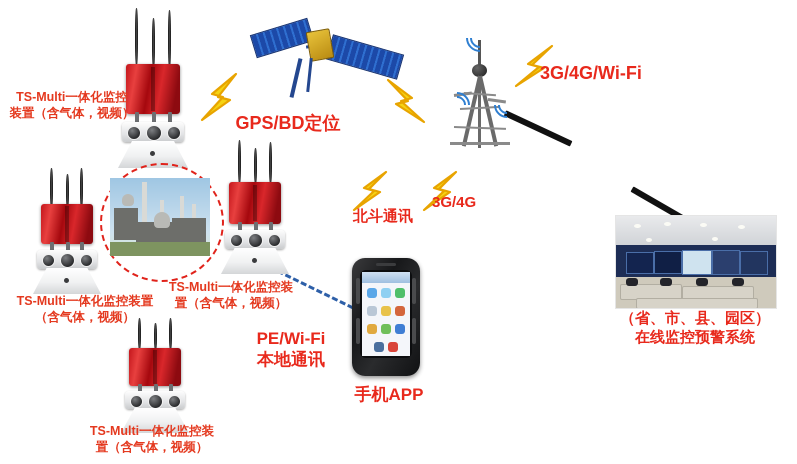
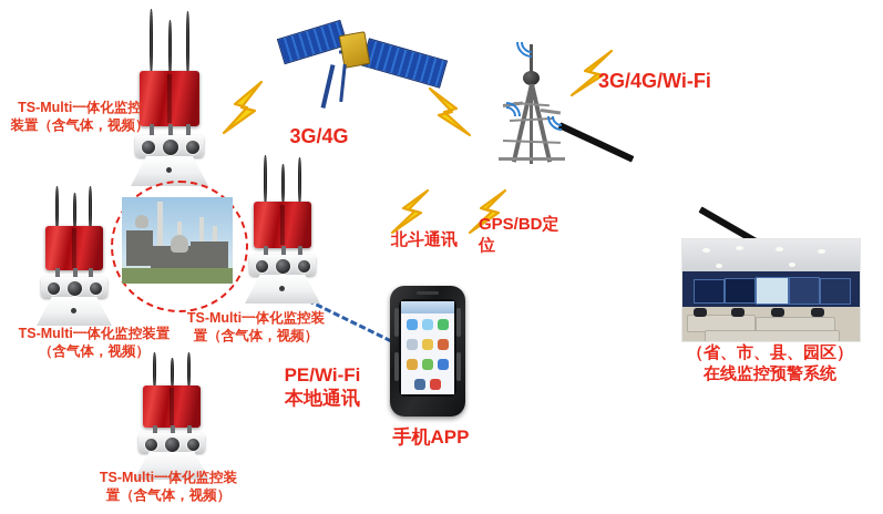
  TS-Multi一体化监控
  装置（含气体，视频）
  TS-Multi一体化监控装置
  （含气体，视频）
  TS-Multi一体化监控装
  置（含气体，视频）
  TS-Multi一体化监控装
  置（含气体，视频）
- GPS/BD定位
+ 3G/4G
  3G/4G/Wi-Fi
  北斗通讯
- 3G/4G
+ GPS/BD定位
  （省、市、县、园区）
  在线监控预警系统
  手机APP
  PE/Wi-Fi
  本地通讯
